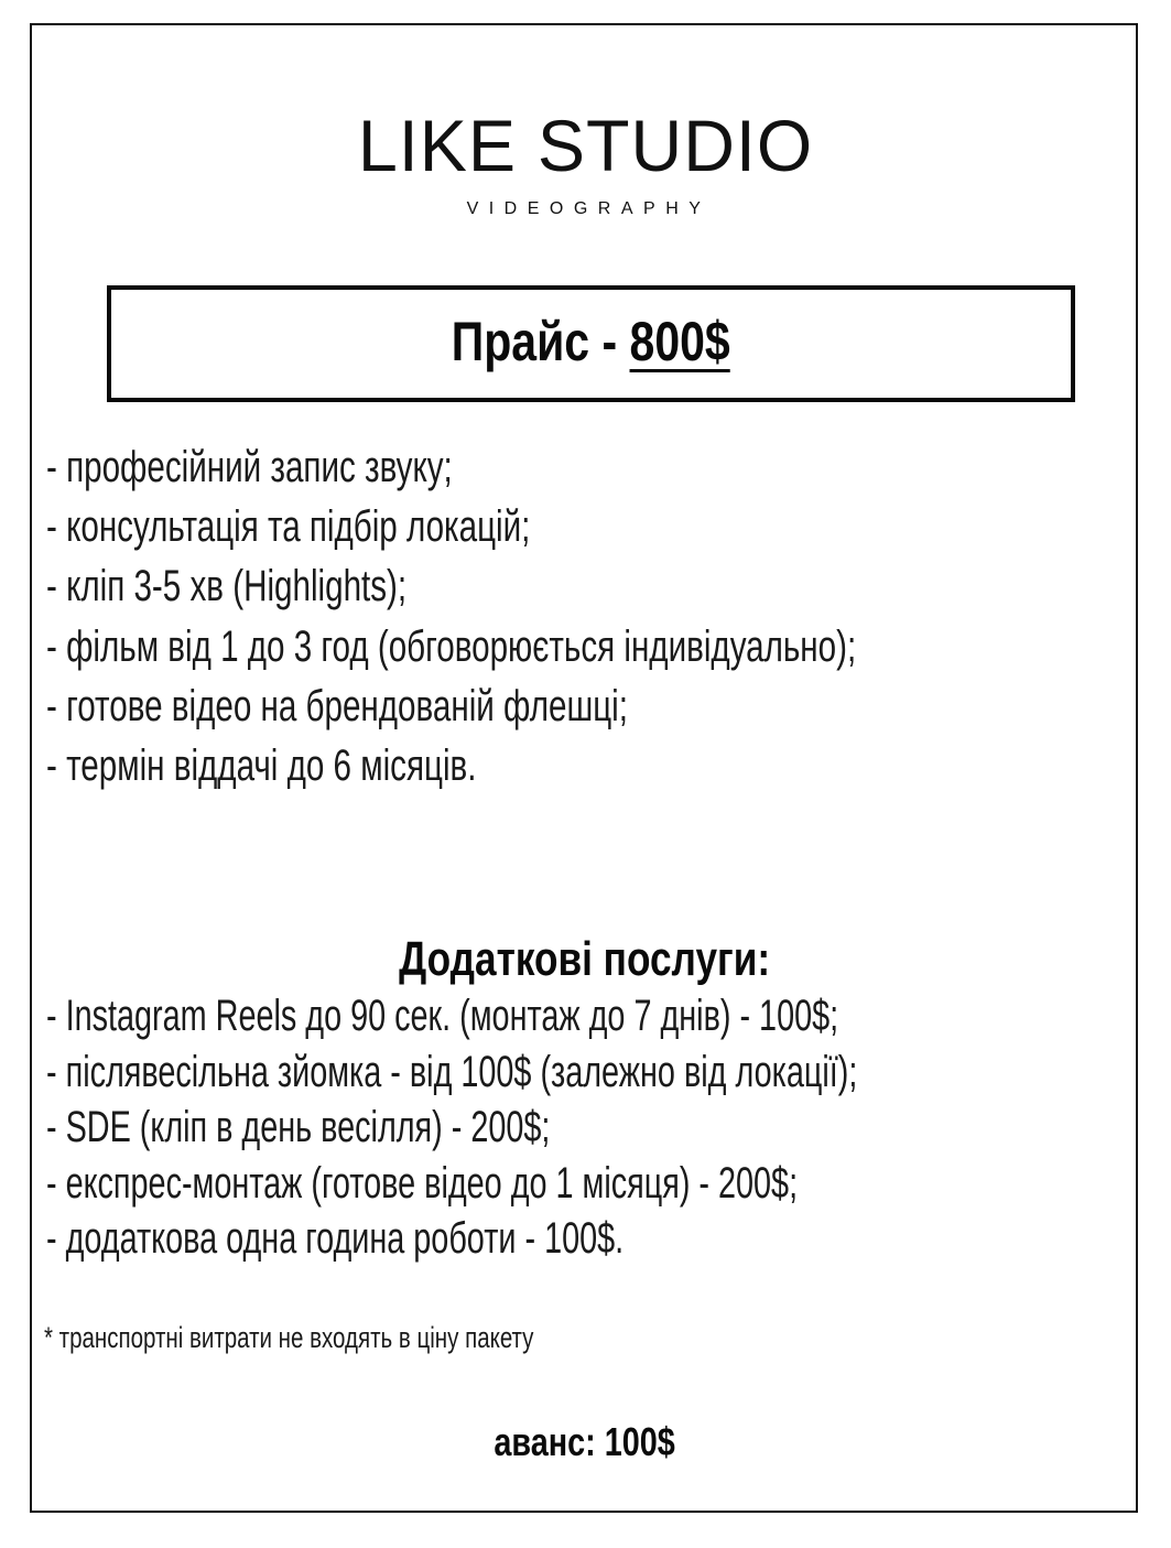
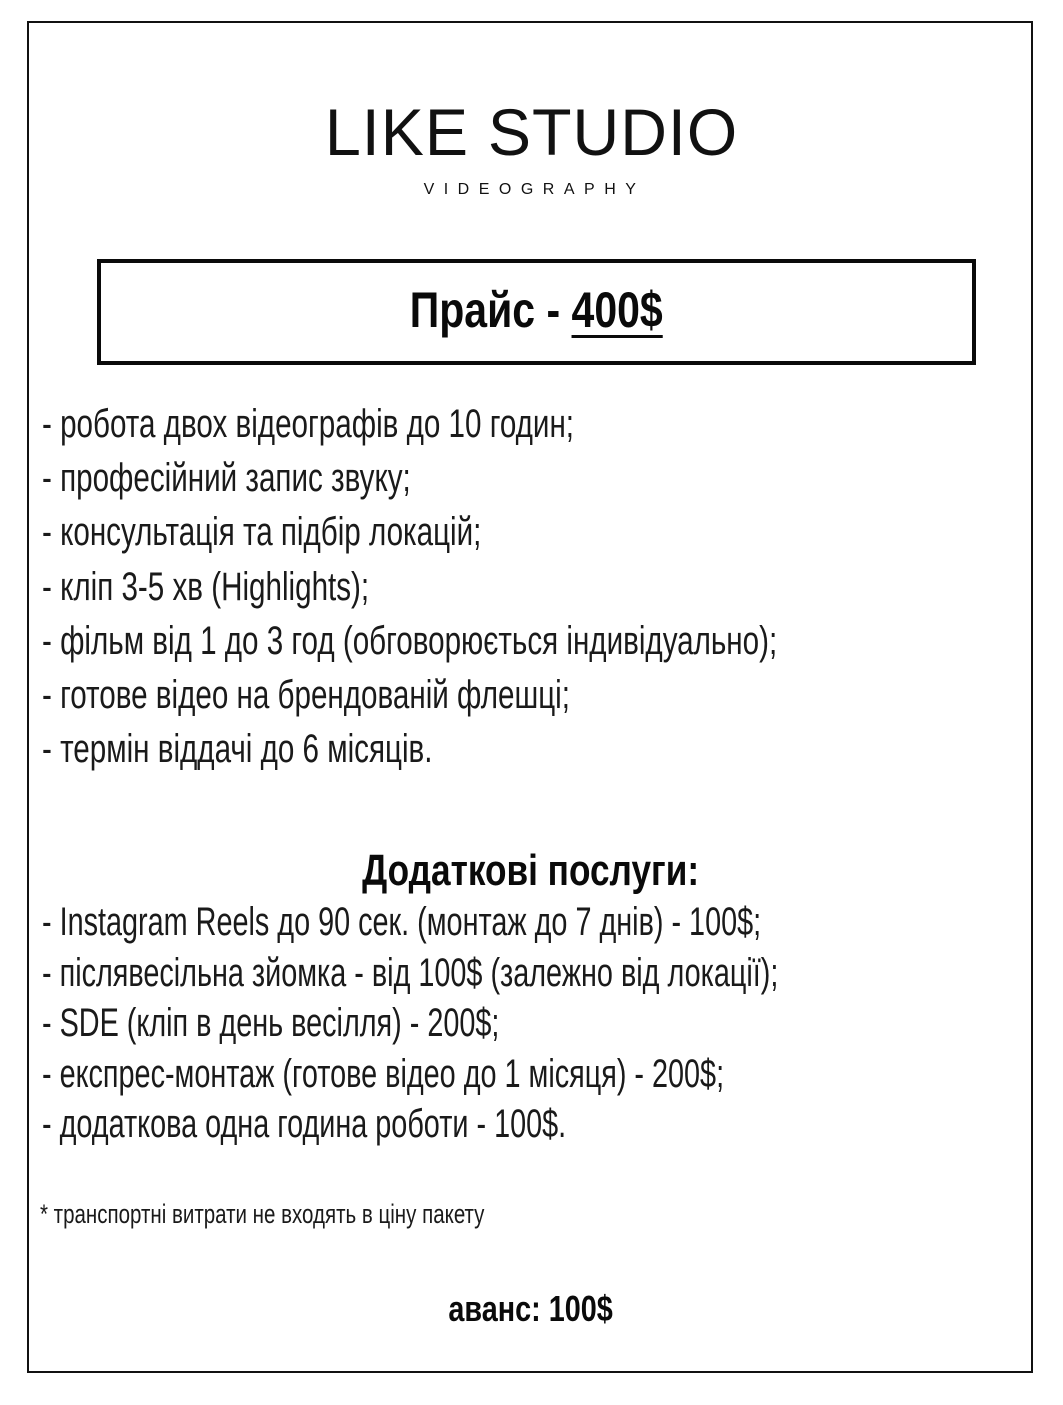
  LIKE STUDIO
  VIDEOGRAPHY
- Прайс - 800$
+ Прайс - 400$
+ - робота двох відеографів до 10 годин;
  - професійний запис звуку;
  - консультація та підбір локацій;
  - кліп 3-5 хв (Highlights);
  - фільм від 1 до 3 год (обговорюється індивідуально);
  - готове відео на брендованій флешці;
  - термін віддачі до 6 місяців.
  Додаткові послуги:
  - Instagram Reels до 90 сек. (монтаж до 7 днів) - 100$;
  - післявесільна зйомка - від 100$ (залежно від локації);
  - SDE (кліп в день весілля) - 200$;
  - експрес-монтаж (готове відео до 1 місяця) - 200$;
  - додаткова одна година роботи - 100$.
  * транспортні витрати не входять в ціну пакету
  аванс: 100$
